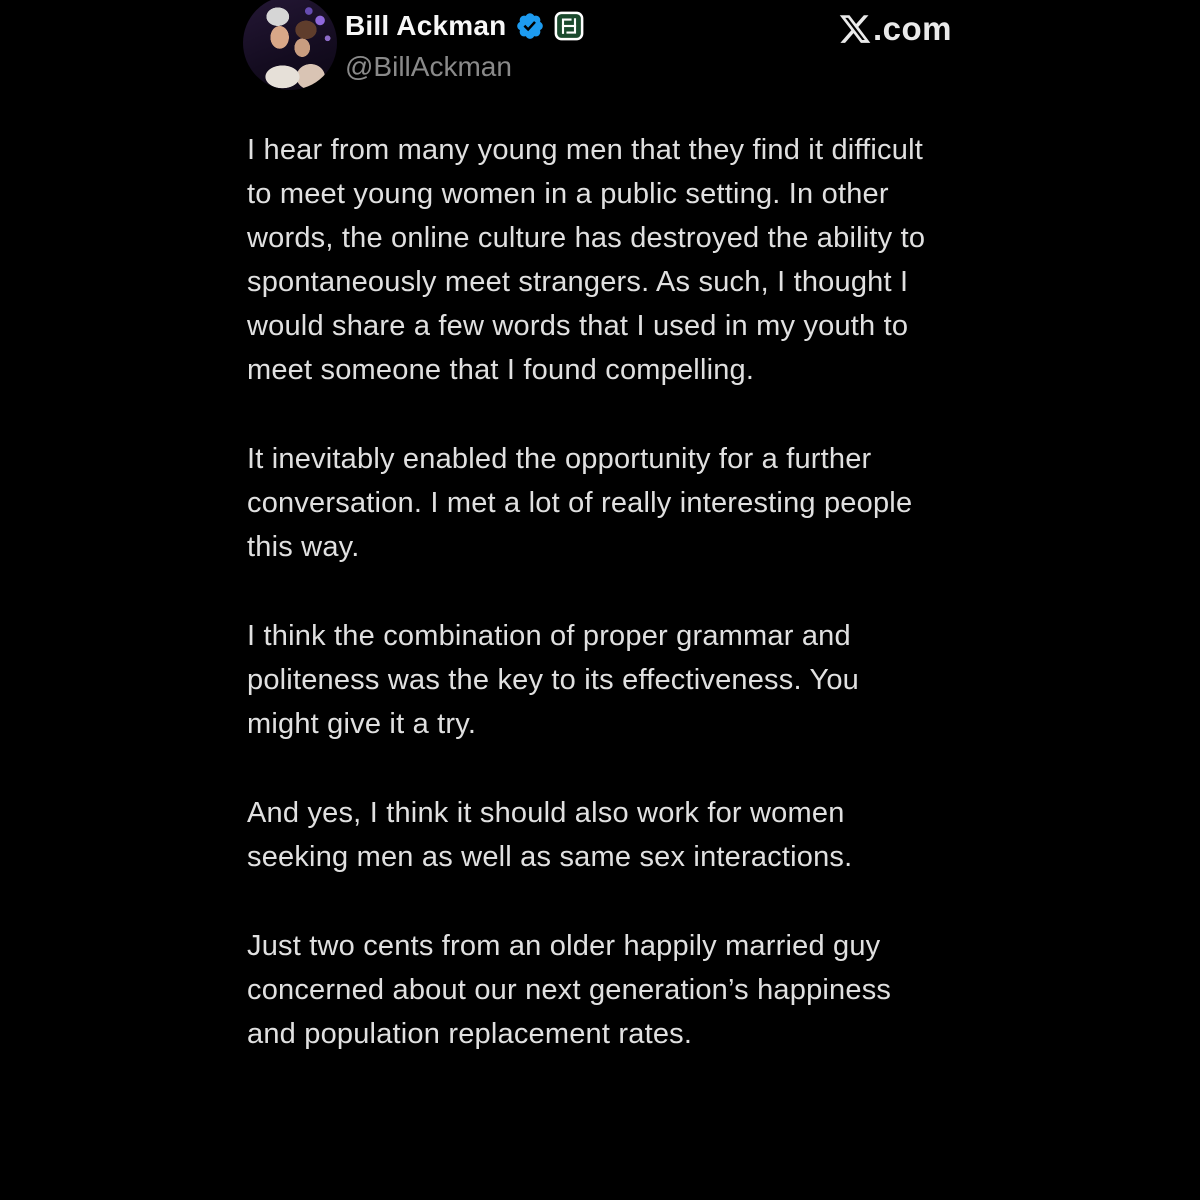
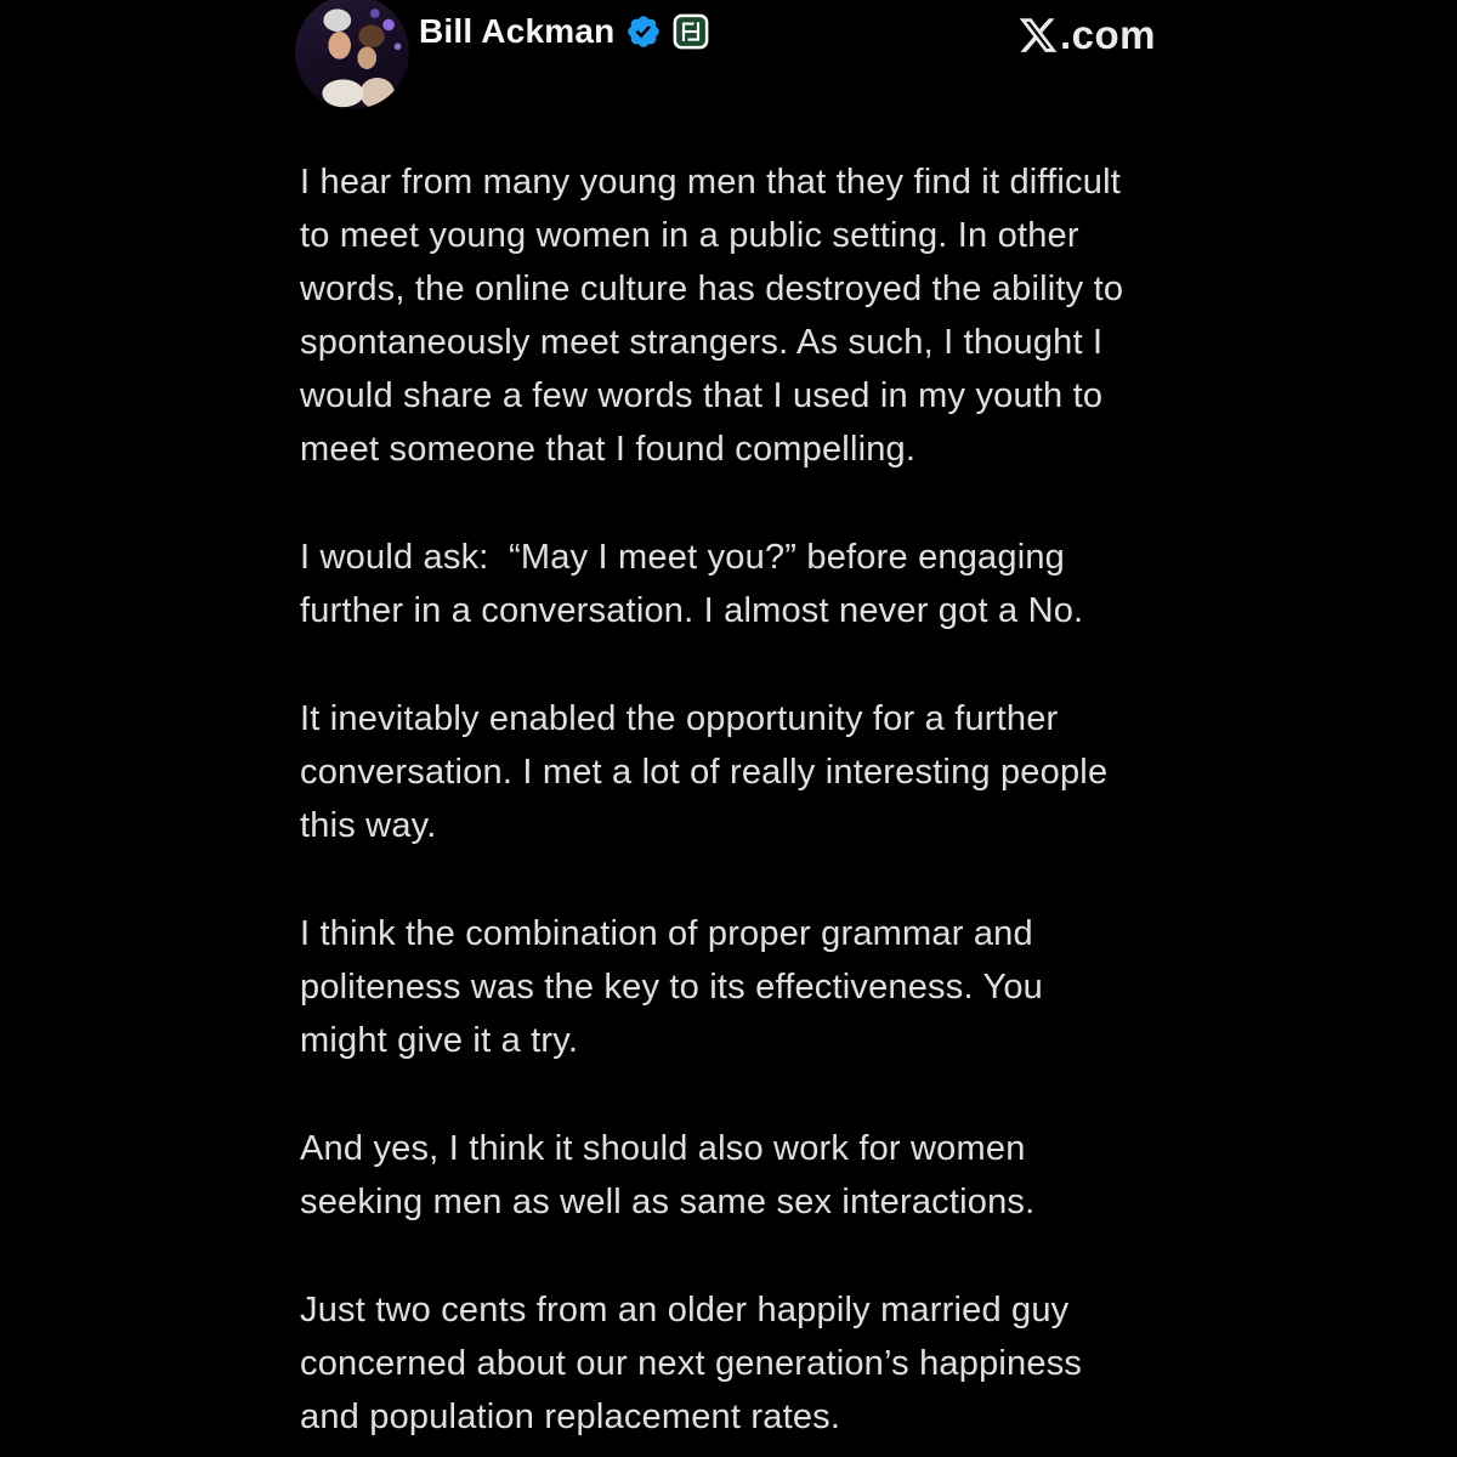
  Bill Ackman
- @BillAckman
  .com
  I hear from many young men that they find it difficult
  to meet young women in a public setting. In other
  words, the online culture has destroyed the ability to
  spontaneously meet strangers. As such, I thought I
  would share a few words that I used in my youth to
  meet someone that I found compelling.
+ I would ask: “May I meet you?” before engaging
+ further in a conversation. I almost never got a No.
  It inevitably enabled the opportunity for a further
  conversation. I met a lot of really interesting people
  this way.
  I think the combination of proper grammar and
  politeness was the key to its effectiveness. You
  might give it a try.
  And yes, I think it should also work for women
  seeking men as well as same sex interactions.
  Just two cents from an older happily married guy
  concerned about our next generation’s happiness
  and population replacement rates.
